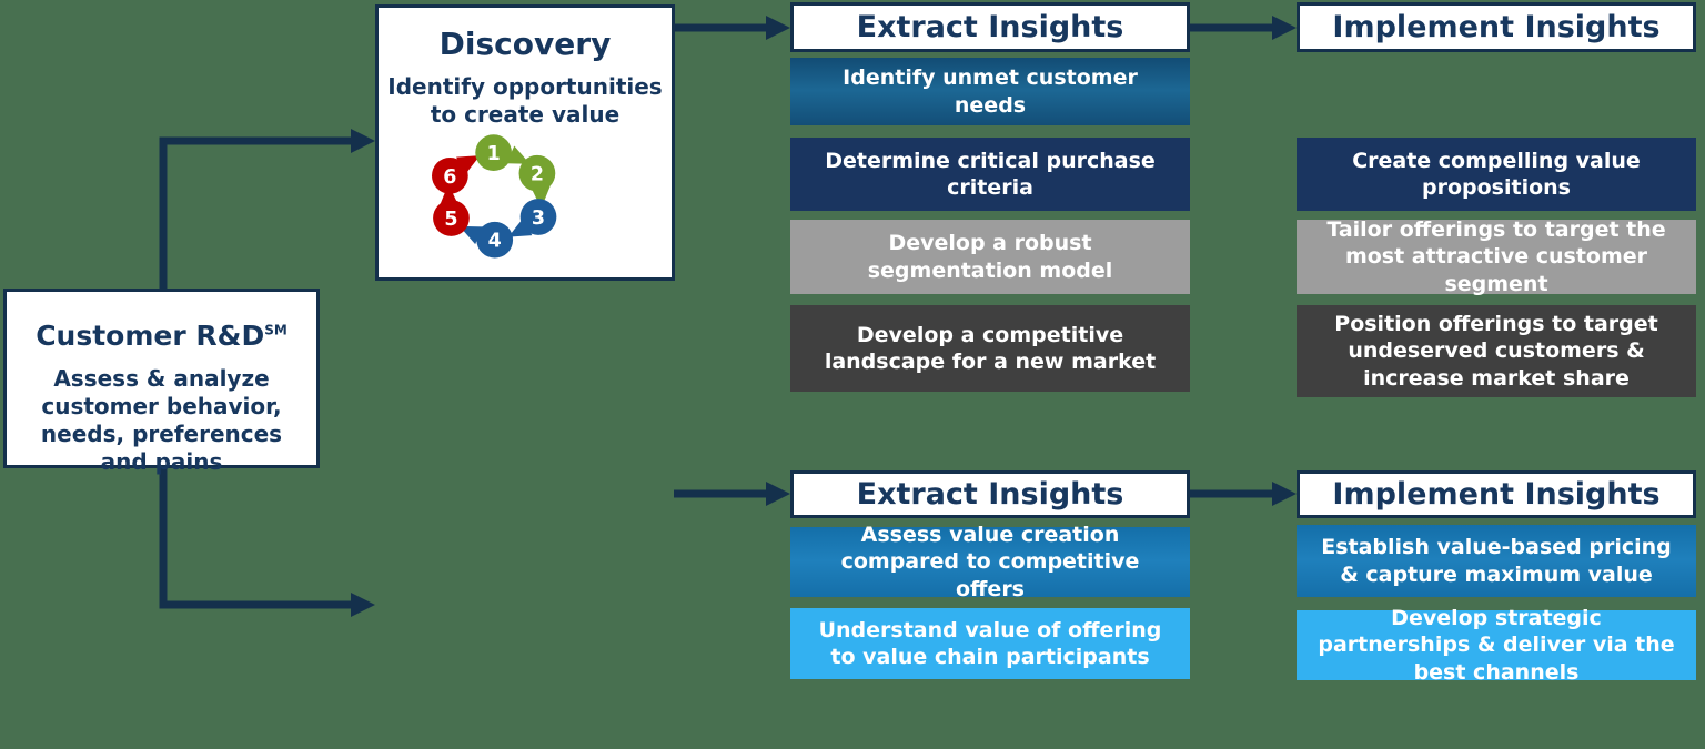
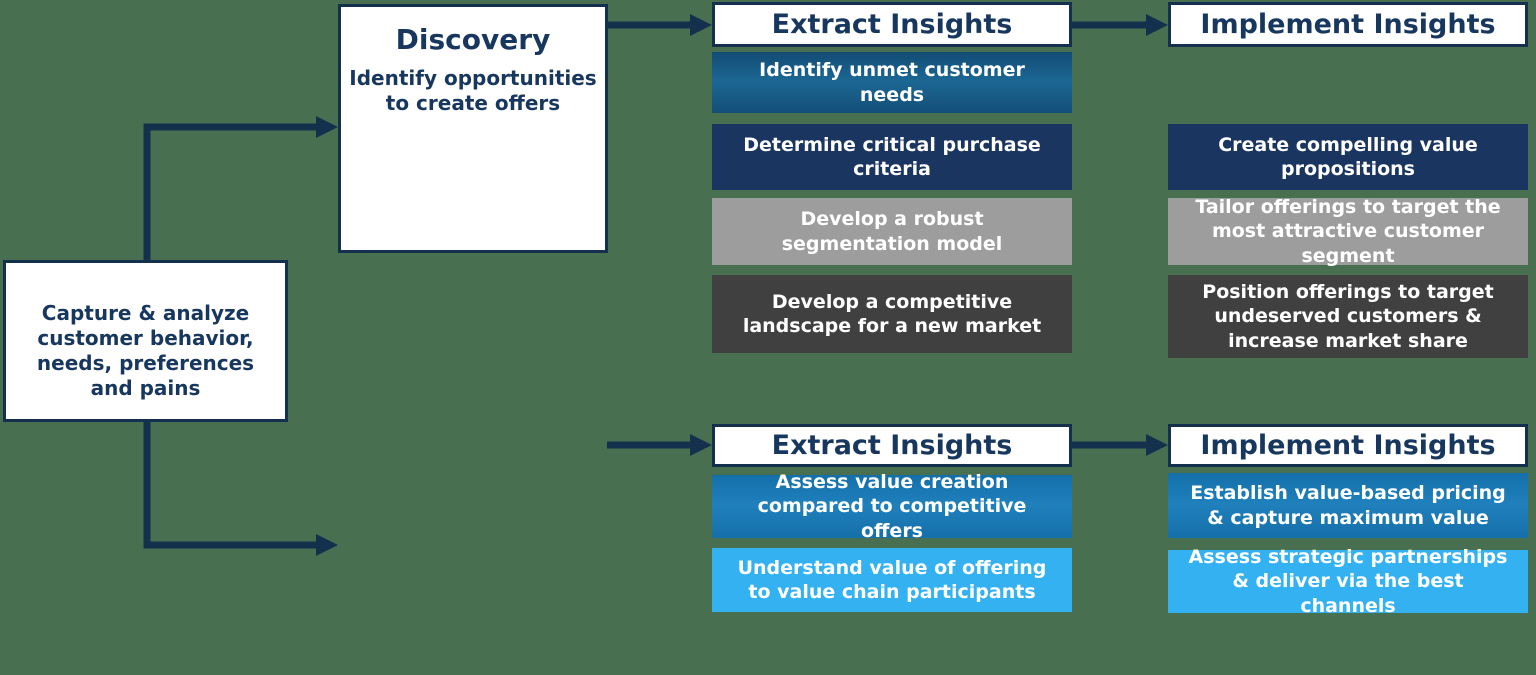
- Customer R&DSM
- Assess & analyze customer behavior, needs, preferences and pains
+ Capture & analyze customer behavior, needs, preferences and pains
  Discovery
- Identify opportunities to create value
+ Identify opportunities to create offers
- 1
- 2
- 3
- 4
- 5
- 6
  Extract Insights
  Identify unmet customer needs
  Determine critical purchase criteria
  Develop a robust segmentation model
  Develop a competitive landscape for a new market
  Implement Insights
  Create compelling value propositions
  Tailor offerings to target the most attractive customer segment
  Position offerings to target undeserved customers & increase market share
  Extract Insights
  Assess value creation compared to competitive offers
  Understand value of offering to value chain participants
  Implement Insights
  Establish value-based pricing & capture maximum value
- Develop strategic partnerships & deliver via the best channels
+ Assess strategic partnerships & deliver via the best channels
